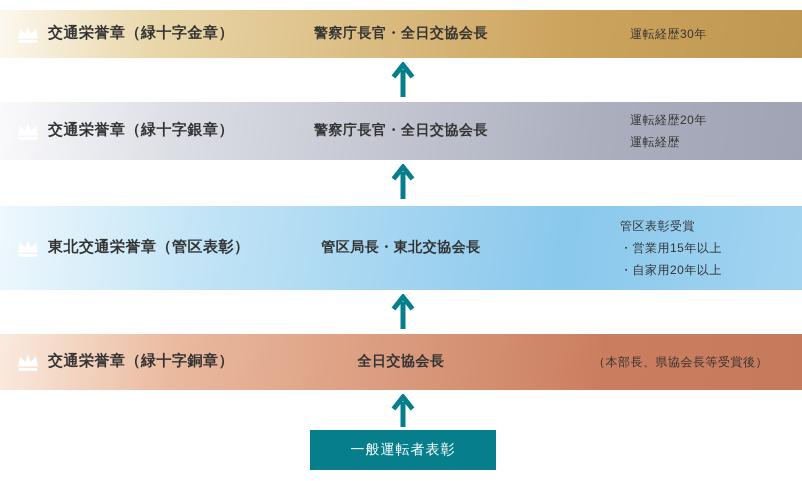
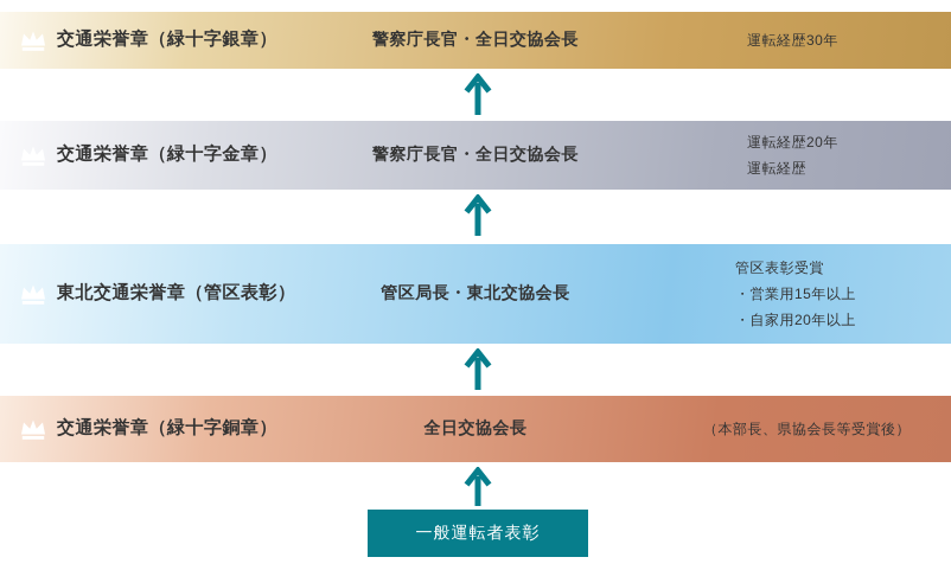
- 交通栄誉章（緑十字金章）
+ 交通栄誉章（緑十字銀章）
  警察庁長官・全日交協会長
  運転経歴30年
- 交通栄誉章（緑十字銀章）
+ 交通栄誉章（緑十字金章）
  警察庁長官・全日交協会長
  運転経歴20年
  運転経歴
  東北交通栄誉章（管区表彰）
  管区局長・東北交協会長
  管区表彰受賞
  ・営業用15年以上
  ・自家用20年以上
  交通栄誉章（緑十字銅章）
  全日交協会長
  （本部長、県協会長等受賞後）
  一般運転者表彰
